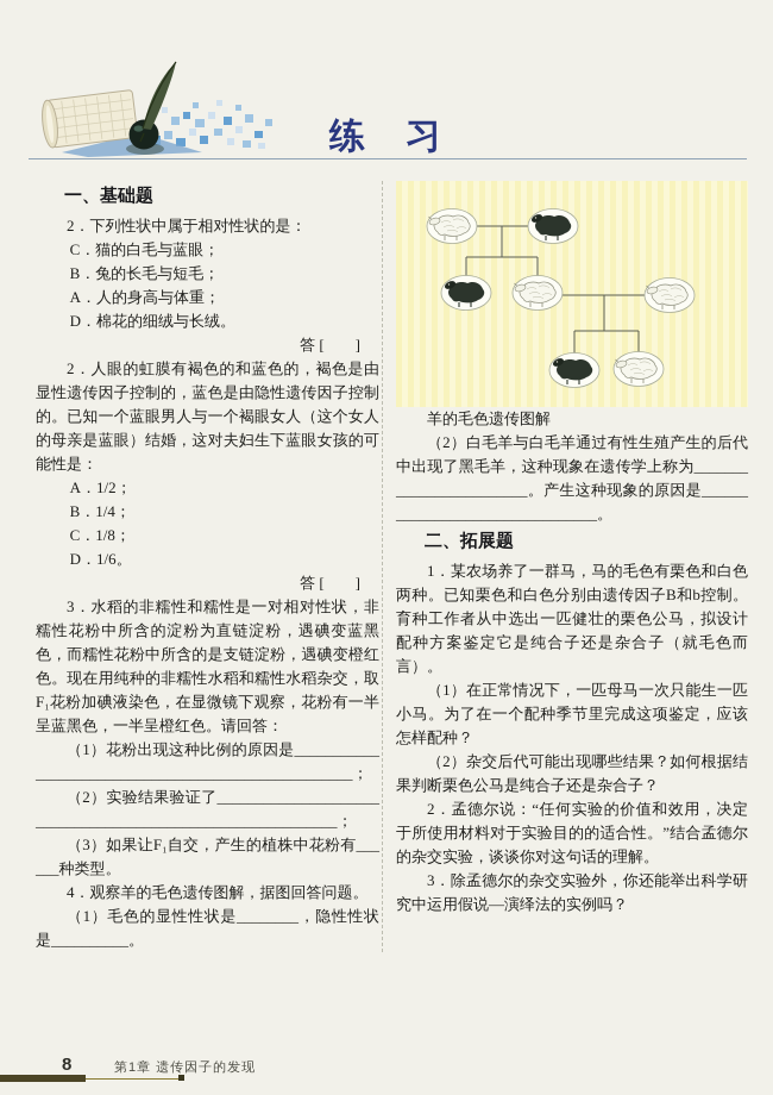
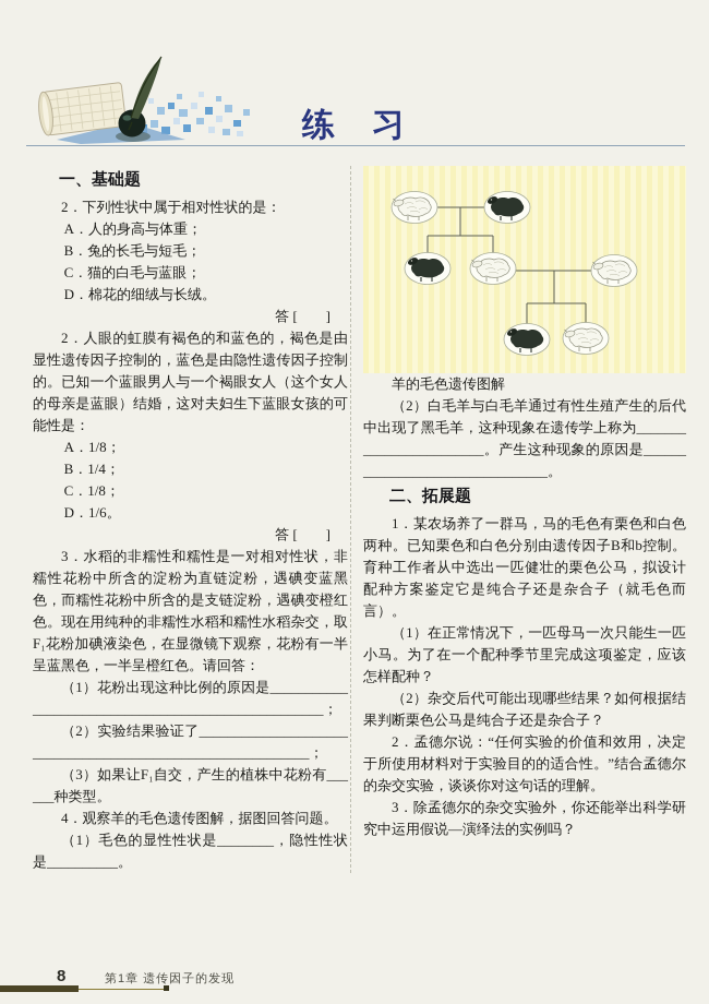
  练 习
  一、基础题
  2．下列性状中属于相对性状的是：
- C．猫的白毛与蓝眼；
+ A．人的身高与体重；
  B．兔的长毛与短毛；
- A．人的身高与体重；
+ C．猫的白毛与蓝眼；
  D．棉花的细绒与长绒。
  答 [ ]
  2．人眼的虹膜有褐色的和蓝色的，褐色是由显性遗传因子控制的，蓝色是由隐性遗传因子控制的。已知一个蓝眼男人与一个褐眼女人（这个女人的母亲是蓝眼）结婚，这对夫妇生下蓝眼女孩的可能性是：
- A．1/2；
+ A．1/8；
  B．1/4；
  C．1/8；
  D．1/6。
  答 [ ]
  3．水稻的非糯性和糯性是一对相对性状，非糯性花粉中所含的淀粉为直链淀粉，遇碘变蓝黑色，而糯性花粉中所含的是支链淀粉，遇碘变橙红色。现在用纯种的非糯性水稻和糯性水稻杂交，取F₁花粉加碘液染色，在显微镜下观察，花粉有一半呈蓝黑色，一半呈橙红色。请回答：
  （1）花粉出现这种比例的原因是____________________________________________________；
  （2）实验结果验证了____________________________________________________________；
  （3）如果让F₁自交，产生的植株中花粉有______种类型。
  4．观察羊的毛色遗传图解，据图回答问题。
  （1）毛色的显性性状是________，隐性性状是__________。
  羊的毛色遗传图解
  （2）白毛羊与白毛羊通过有性生殖产生的后代中出现了黑毛羊，这种现象在遗传学上称为________________________。产生这种现象的原因是________________________________。
  二、拓展题
  1．某农场养了一群马，马的毛色有栗色和白色两种。已知栗色和白色分别由遗传因子B和b控制。育种工作者从中选出一匹健壮的栗色公马，拟设计配种方案鉴定它是纯合子还是杂合子（就毛色而言）。
  （1）在正常情况下，一匹母马一次只能生一匹小马。为了在一个配种季节里完成这项鉴定，应该怎样配种？
  （2）杂交后代可能出现哪些结果？如何根据结果判断栗色公马是纯合子还是杂合子？
  2．孟德尔说：“任何实验的价值和效用，决定于所使用材料对于实验目的的适合性。”结合孟德尔的杂交实验，谈谈你对这句话的理解。
  3．除孟德尔的杂交实验外，你还能举出科学研究中运用假说—演绎法的实例吗？
  8
  第1章 遗传因子的发现
